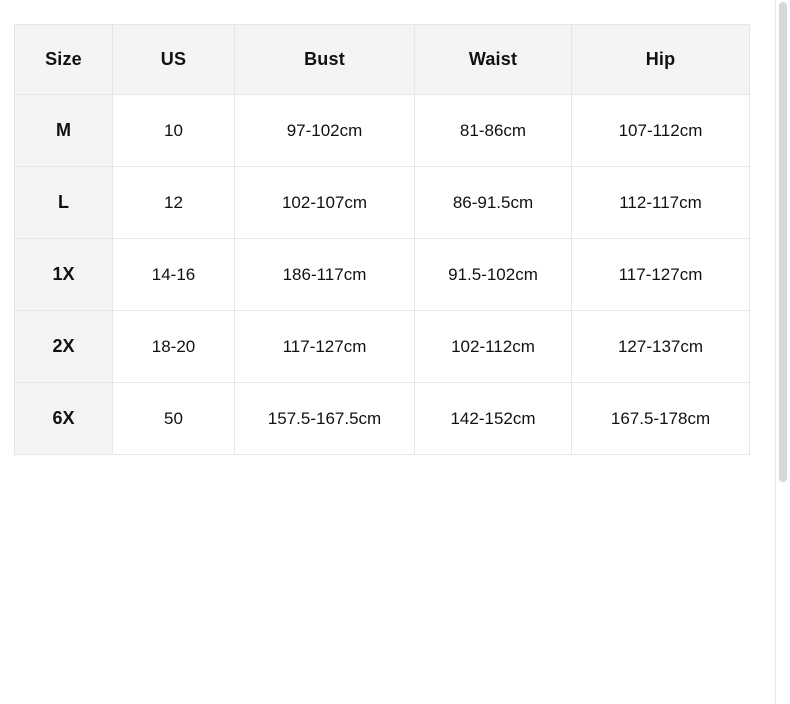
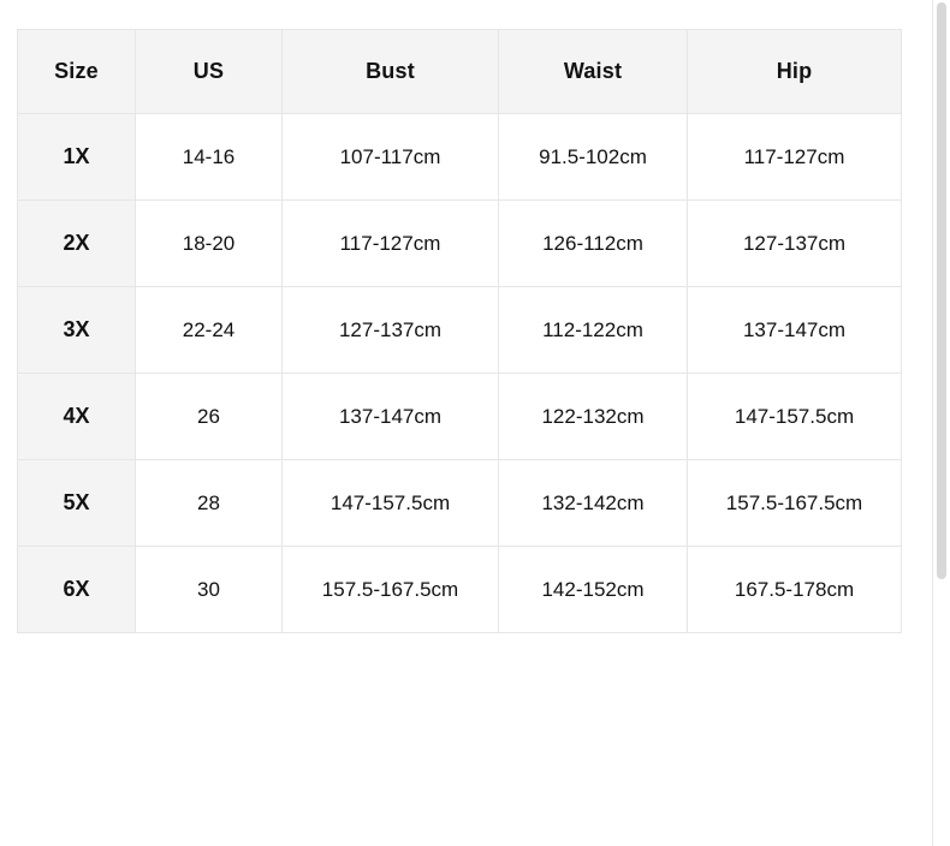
  Size	US	Bust	Waist	Hip
- M	10	97-102cm	81-86cm	107-112cm
- L	12	102-107cm	86-91.5cm	112-117cm
- 1X	14-16	186-117cm	91.5-102cm	117-127cm
+ 1X	14-16	107-117cm	91.5-102cm	117-127cm
- 2X	18-20	117-127cm	102-112cm	127-137cm
+ 2X	18-20	117-127cm	126-112cm	127-137cm
+ 3X	22-24	127-137cm	112-122cm	137-147cm
+ 4X	26	137-147cm	122-132cm	147-157.5cm
+ 5X	28	147-157.5cm	132-142cm	157.5-167.5cm
- 6X	50	157.5-167.5cm	142-152cm	167.5-178cm
+ 6X	30	157.5-167.5cm	142-152cm	167.5-178cm
